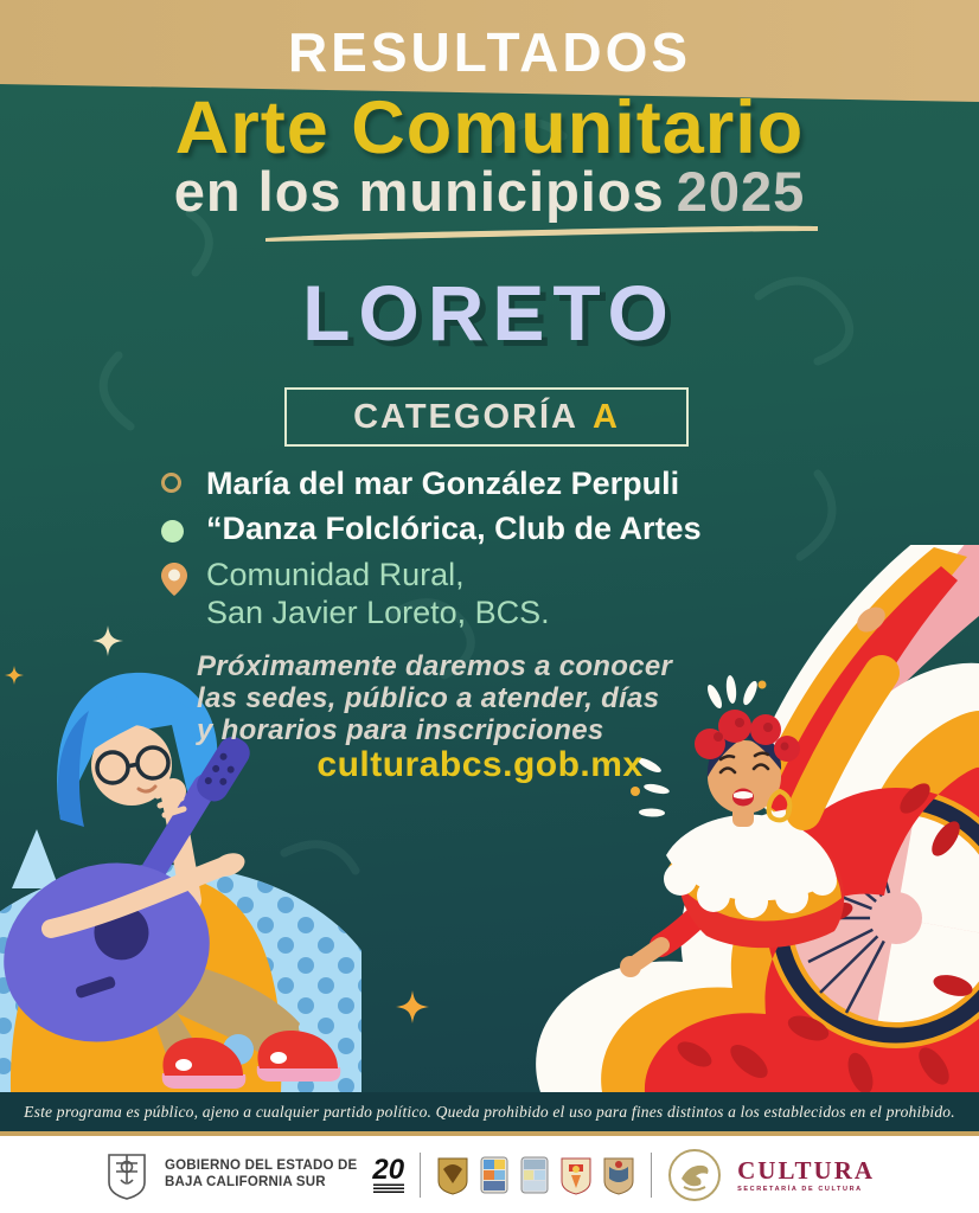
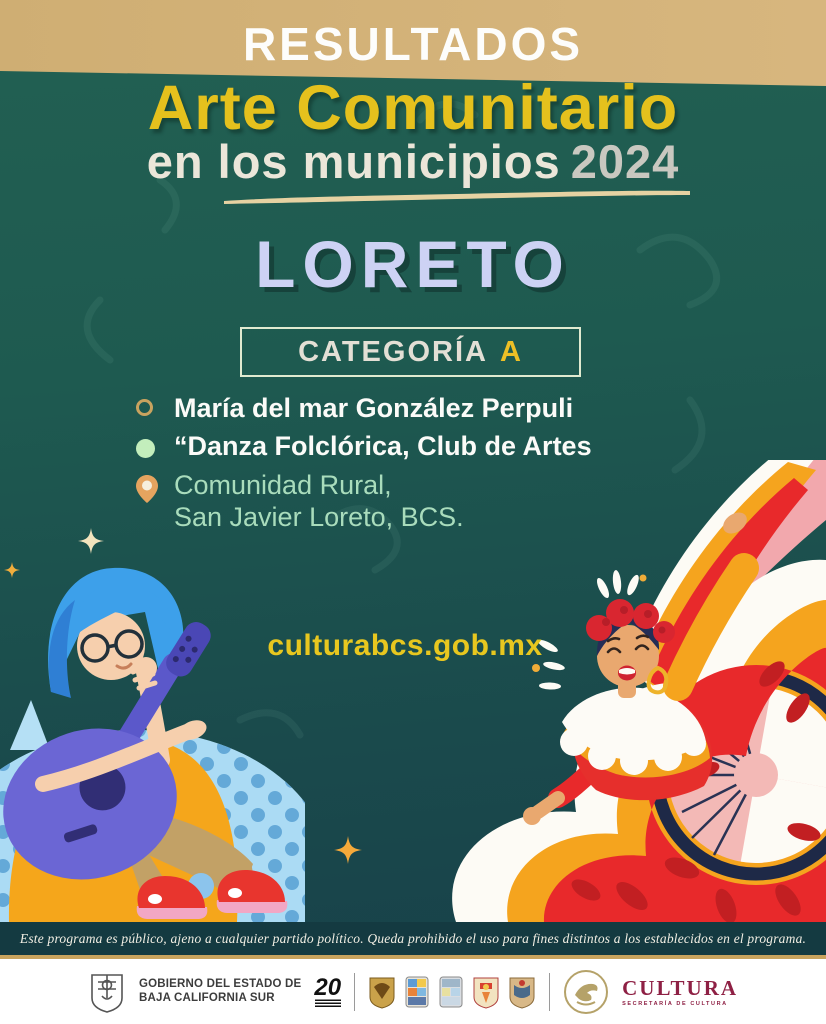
  RESULTADOS
  Arte Comunitario
- en los municipios 2025
+ en los municipios 2024
  LORETO
  CATEGORÍA
  A
  María del mar González Perpuli
  “Danza Folclórica, Club de Artes
  Comunidad Rural,
  San Javier Loreto, BCS.
- Próximamente daremos a conocer
- las sedes, público a atender, días
- y horarios para inscripciones
  culturabcs.gob.mx
- Este programa es público, ajeno a cualquier partido político. Queda prohibido el uso para fines distintos a los establecidos en el prohibido.
+ Este programa es público, ajeno a cualquier partido político. Queda prohibido el uso para fines distintos a los establecidos en el programa.
  GOBIERNO DEL ESTADO DE
  BAJA CALIFORNIA SUR
  20
  CULTURA
